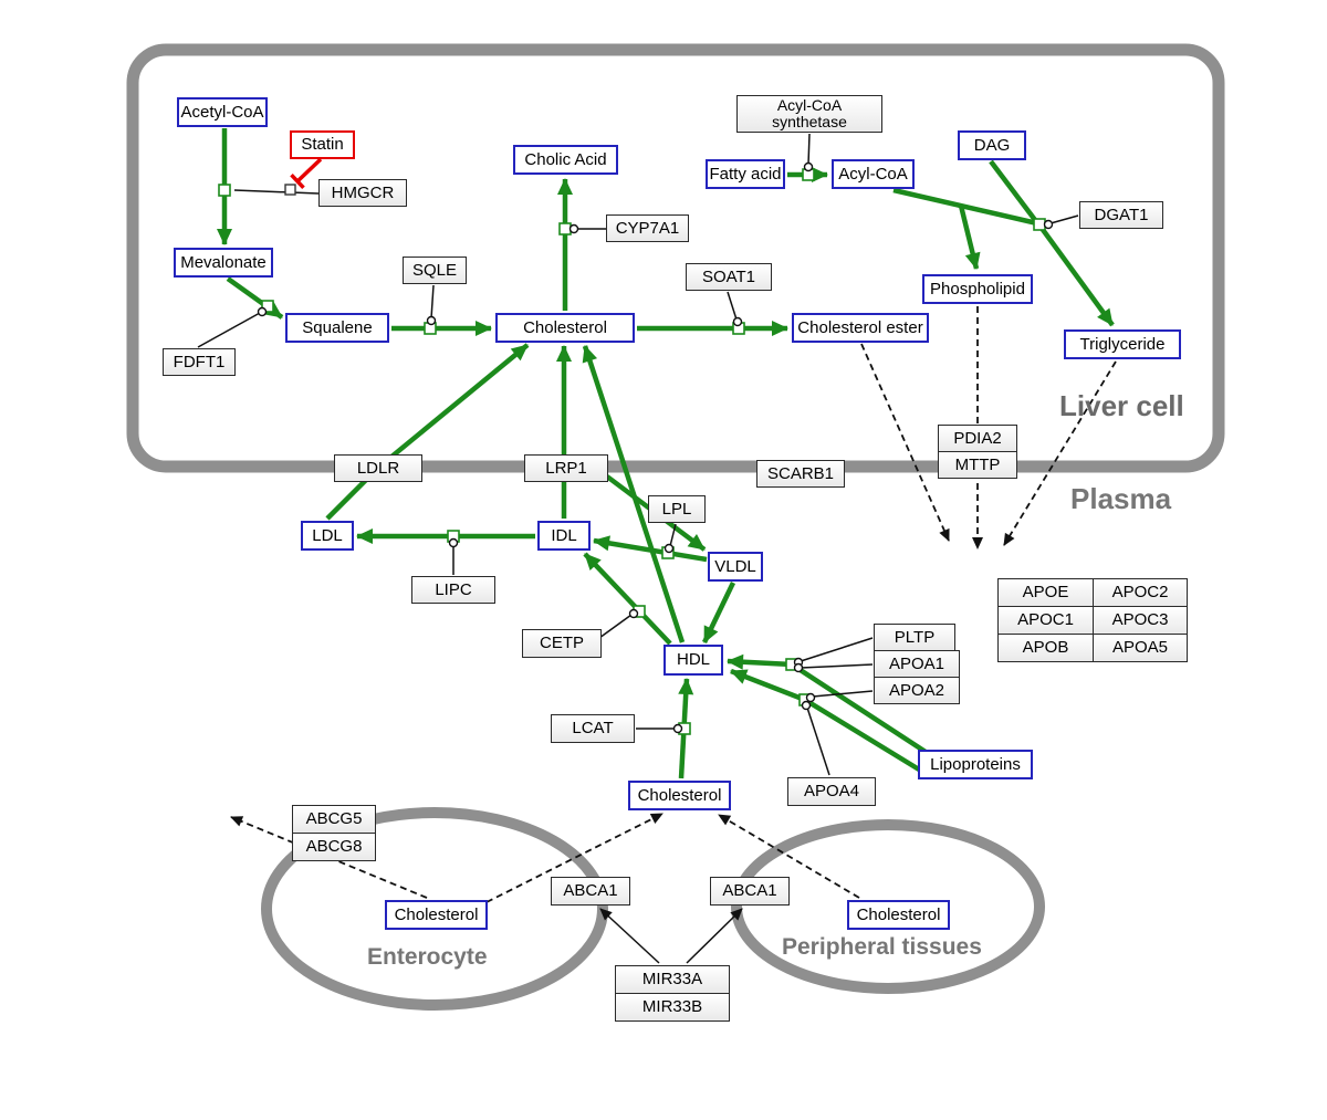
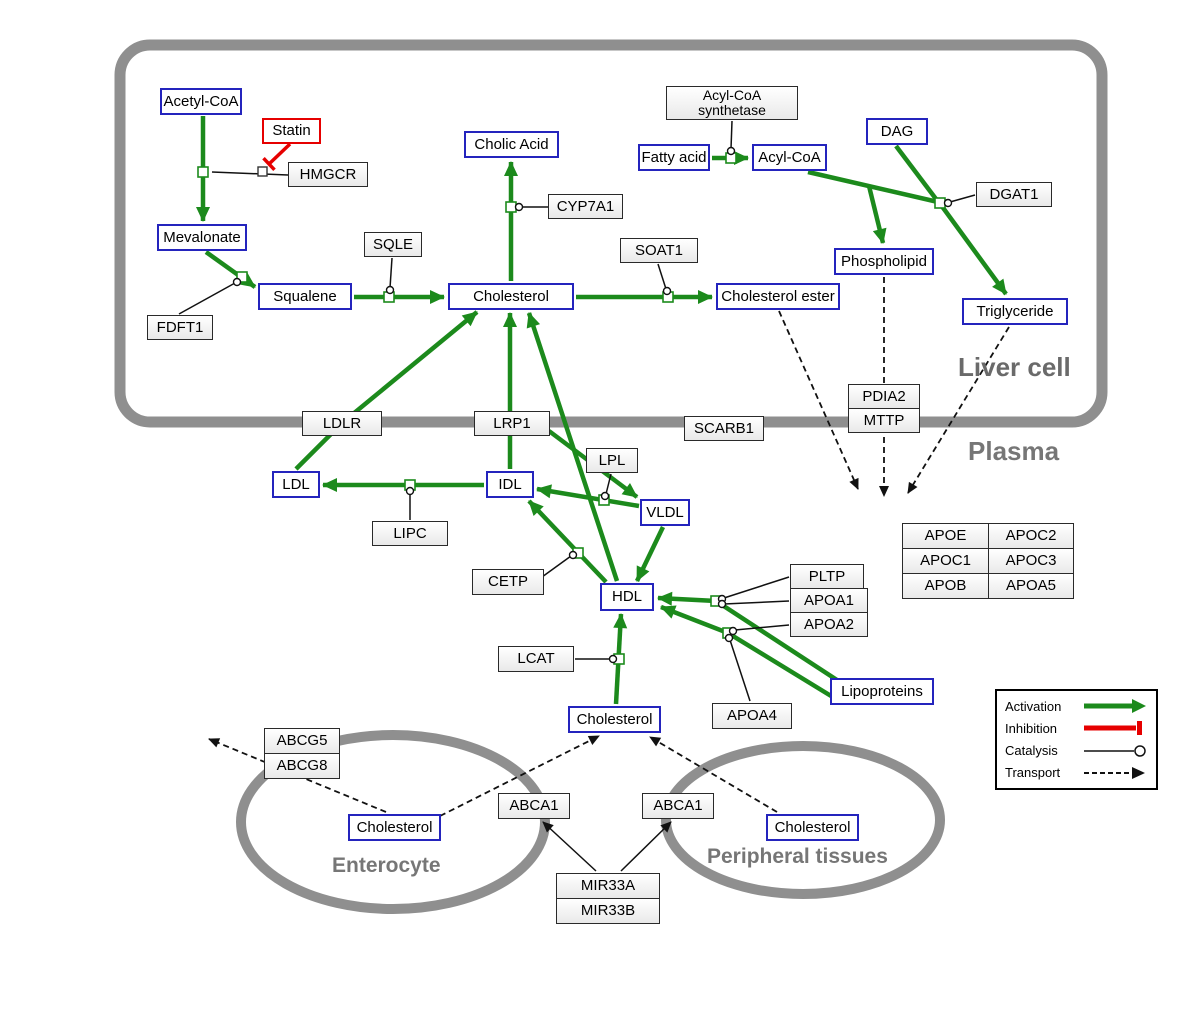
  Liver cell
  Plasma
  Enterocyte
  Peripheral tissues
  Acetyl-CoA
  Statin
  HMGCR
  Mevalonate
  FDFT1
  Squalene
  SQLE
  Cholesterol
  Cholic Acid
  CYP7A1
  SOAT1
  Cholesterol ester
  Acyl-CoA
  synthetase
  Fatty acid
  Acyl-CoA
  DAG
  DGAT1
  Phospholipid
  Triglyceride
  LDLR
  LRP1
  SCARB1
  PDIA2
  MTTP
  LDL
  IDL
  LIPC
  LPL
  VLDL
  CETP
  HDL
  PLTP
  APOA1
  APOA2
  LCAT
  APOA4
  Lipoproteins
  Cholesterol
  APOE
  APOC2
  APOC1
  APOC3
  APOB
  APOA5
  ABCG5
  ABCG8
  Cholesterol
  ABCA1
  ABCA1
  Cholesterol
  MIR33A
  MIR33B
+ Activation
+ Inhibition
+ Catalysis
+ Transport
